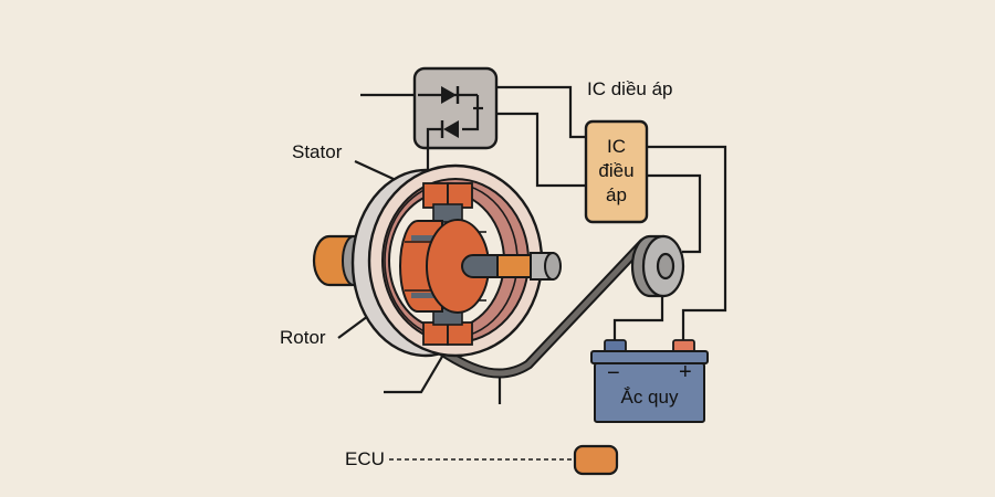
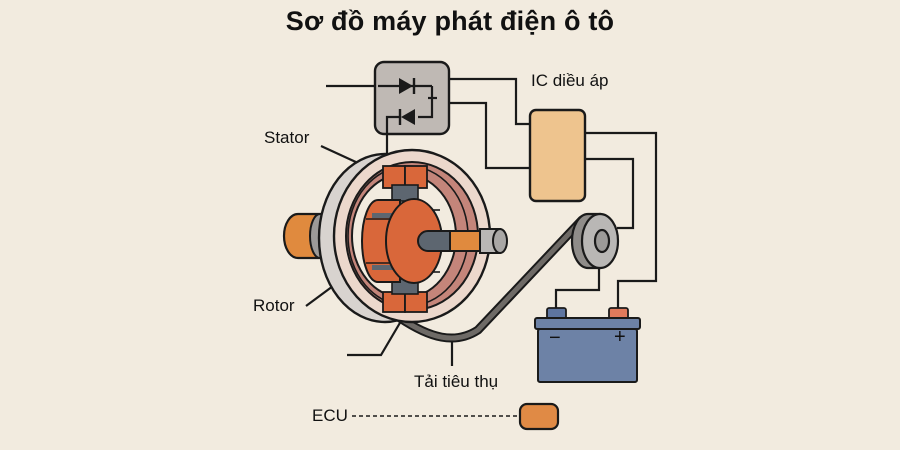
+ Sơ đồ máy phát điện ô tô
  Stator
  Rotor
+ Tải tiêu thụ
  IC diều áp
- IC
- điều
- áp
  −
  +
- Ắc quy
  ECU
